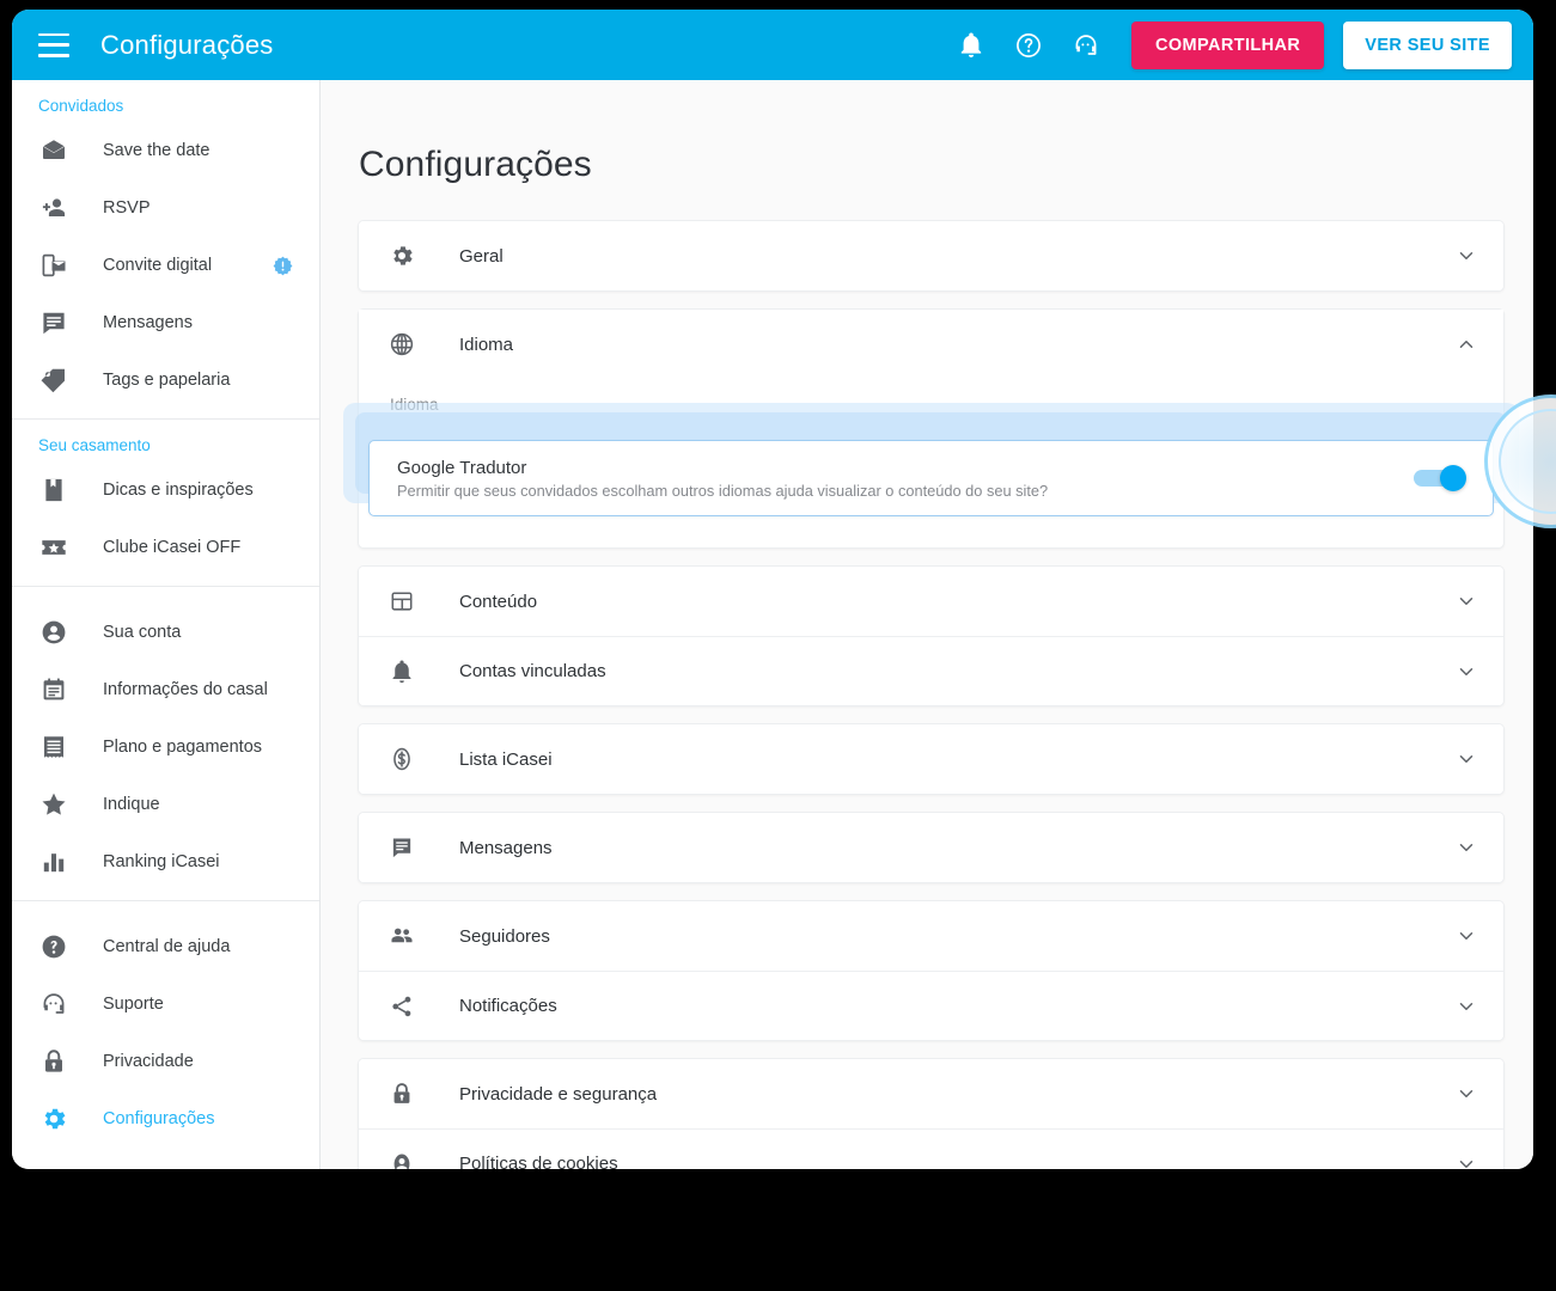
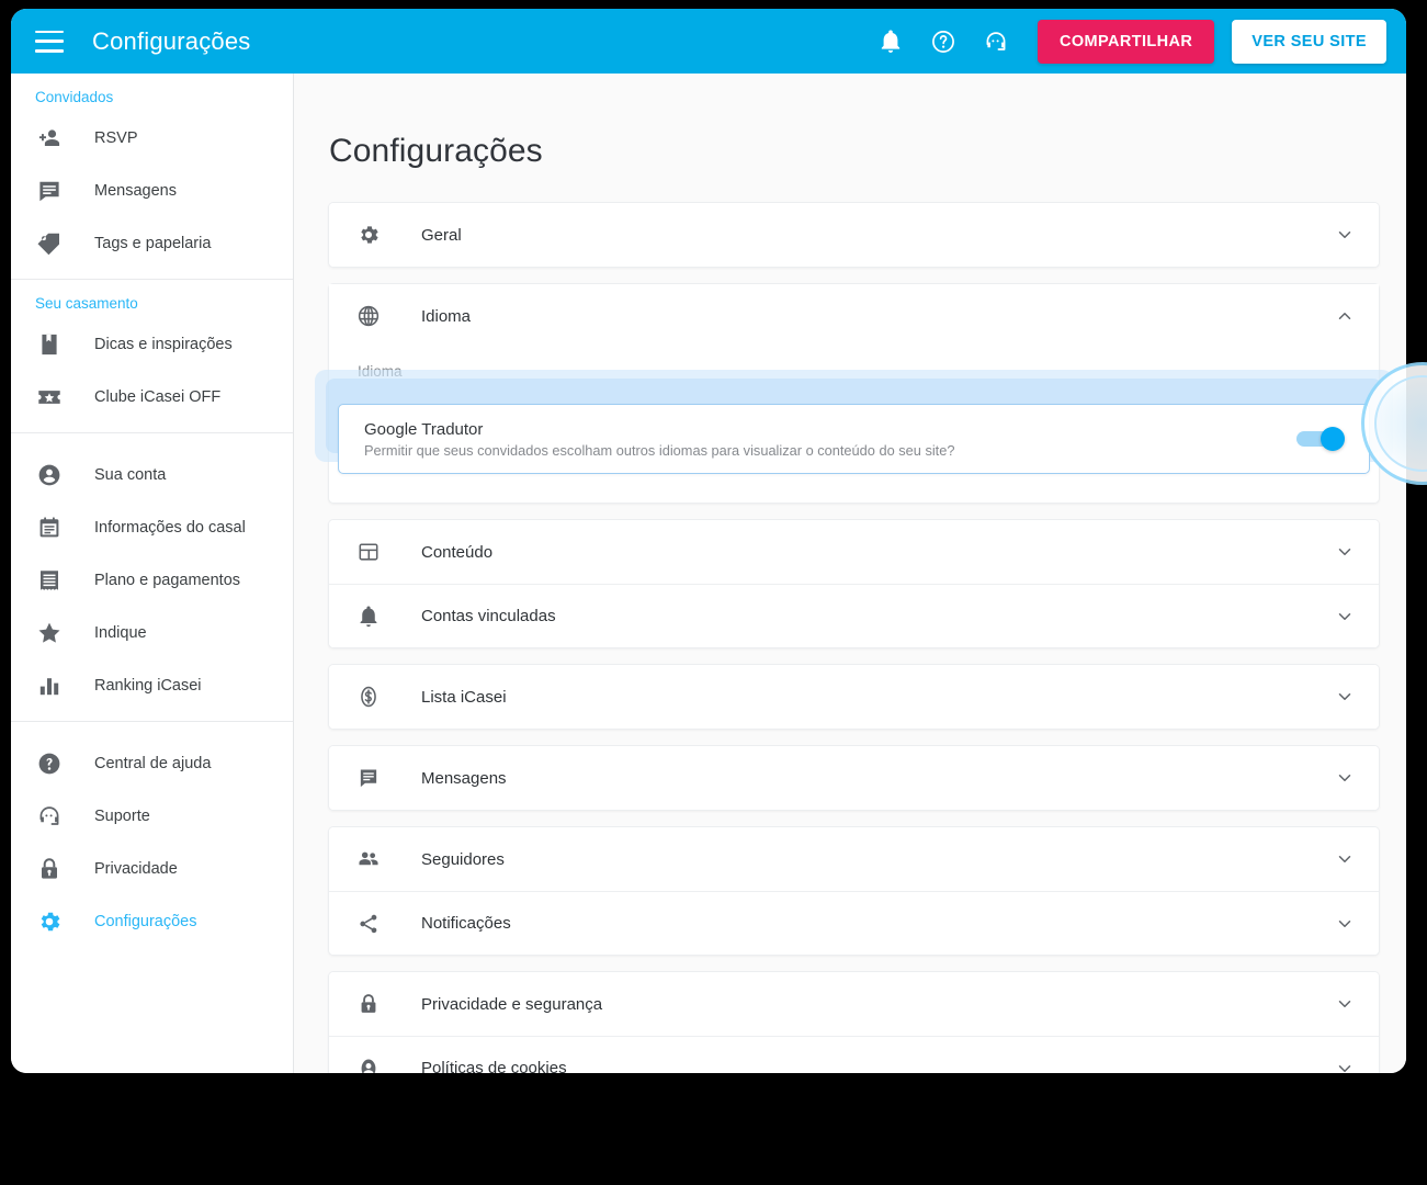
  Configurações
  COMPARTILHAR
  VER SEU SITE
  Convidados
- Save the date
  RSVP
- Convite digital
  Mensagens
  Tags e papelaria
  Seu casamento
  Dicas e inspirações
  Clube iCasei OFF
  Sua conta
  Informações do casal
  Plano e pagamentos
  Indique
  Ranking iCasei
  Central de ajuda
  Suporte
  Privacidade
  Configurações
  Configurações
  Geral
  Idioma
  Idioma
  Google Tradutor
- Permitir que seus convidados escolham outros idiomas ajuda visualizar o conteúdo do seu site?
+ Permitir que seus convidados escolham outros idiomas para visualizar o conteúdo do seu site?
  Conteúdo
  Contas vinculadas
  Lista iCasei
  Mensagens
  Seguidores
  Notificações
  Privacidade e segurança
  Políticas de cookies
